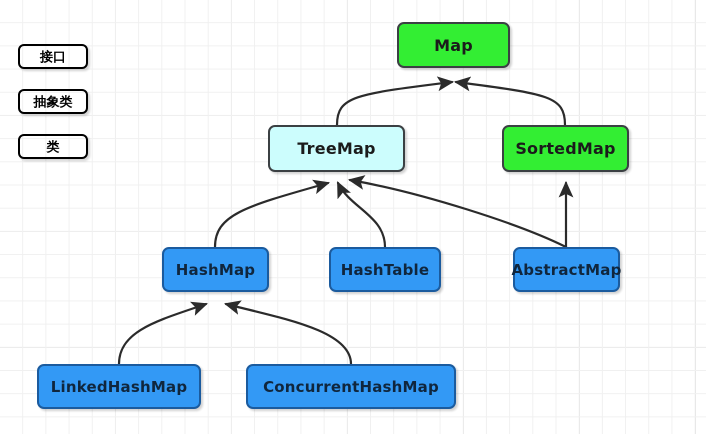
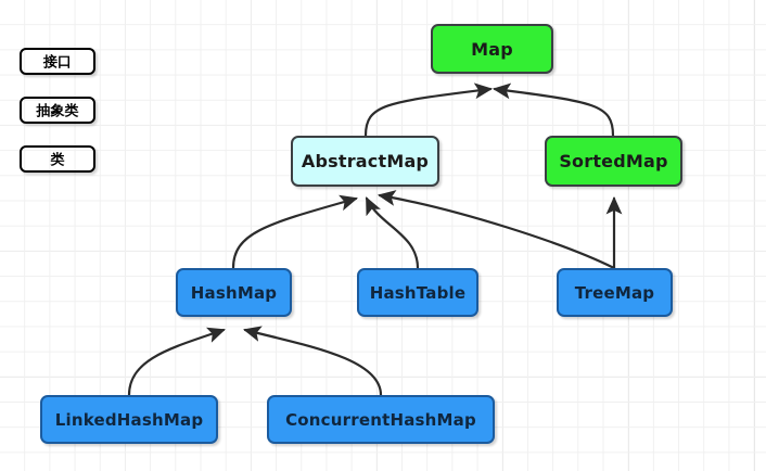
  接口
  抽象类
  类
  Map
- TreeMap
+ AbstractMap
  SortedMap
  HashMap
  HashTable
- AbstractMap
+ TreeMap
  LinkedHashMap
  ConcurrentHashMap
